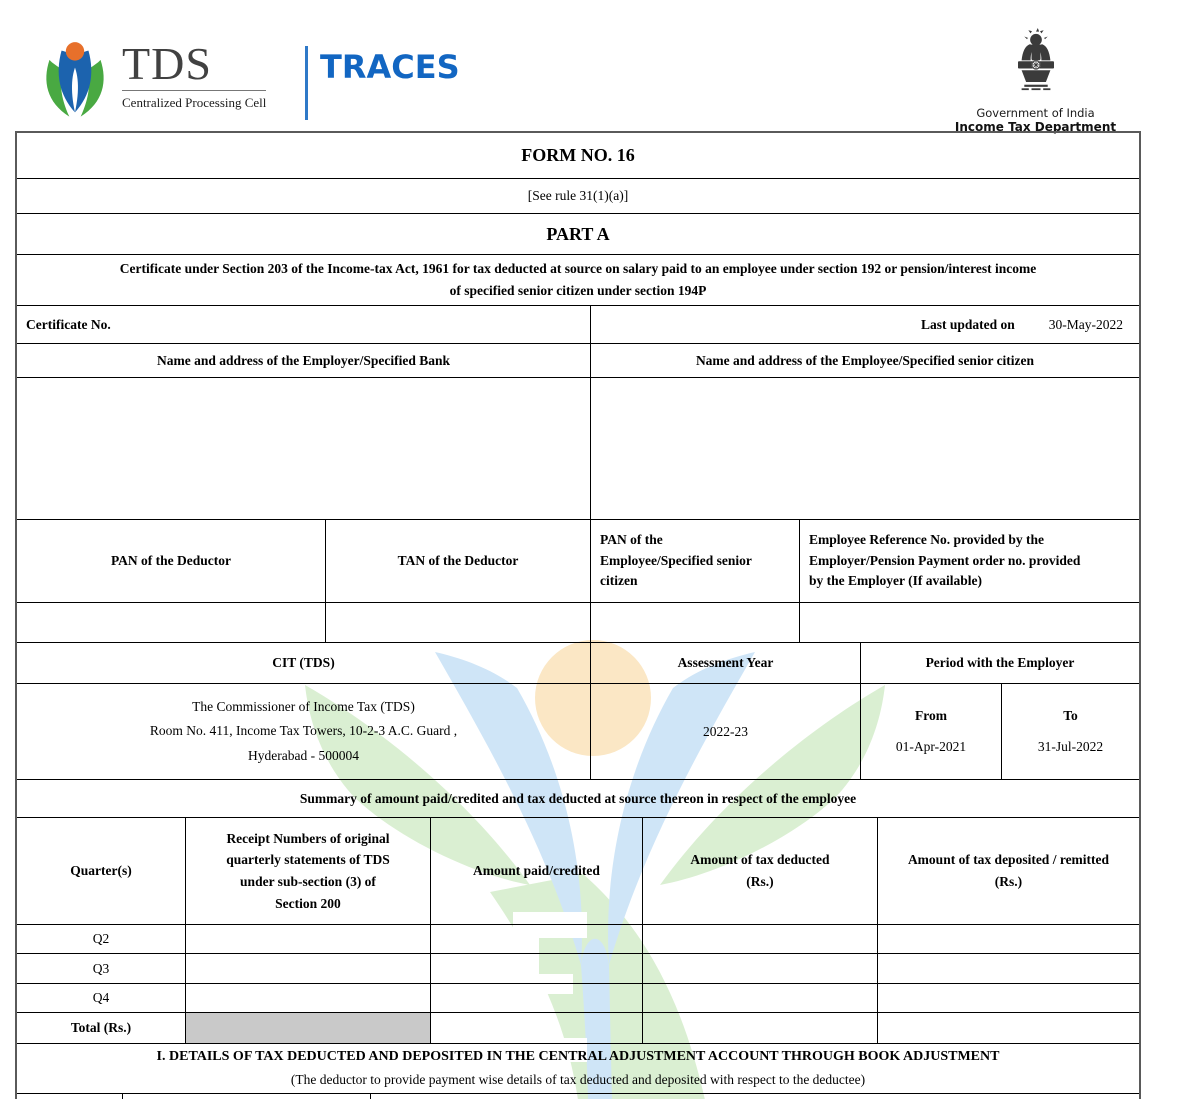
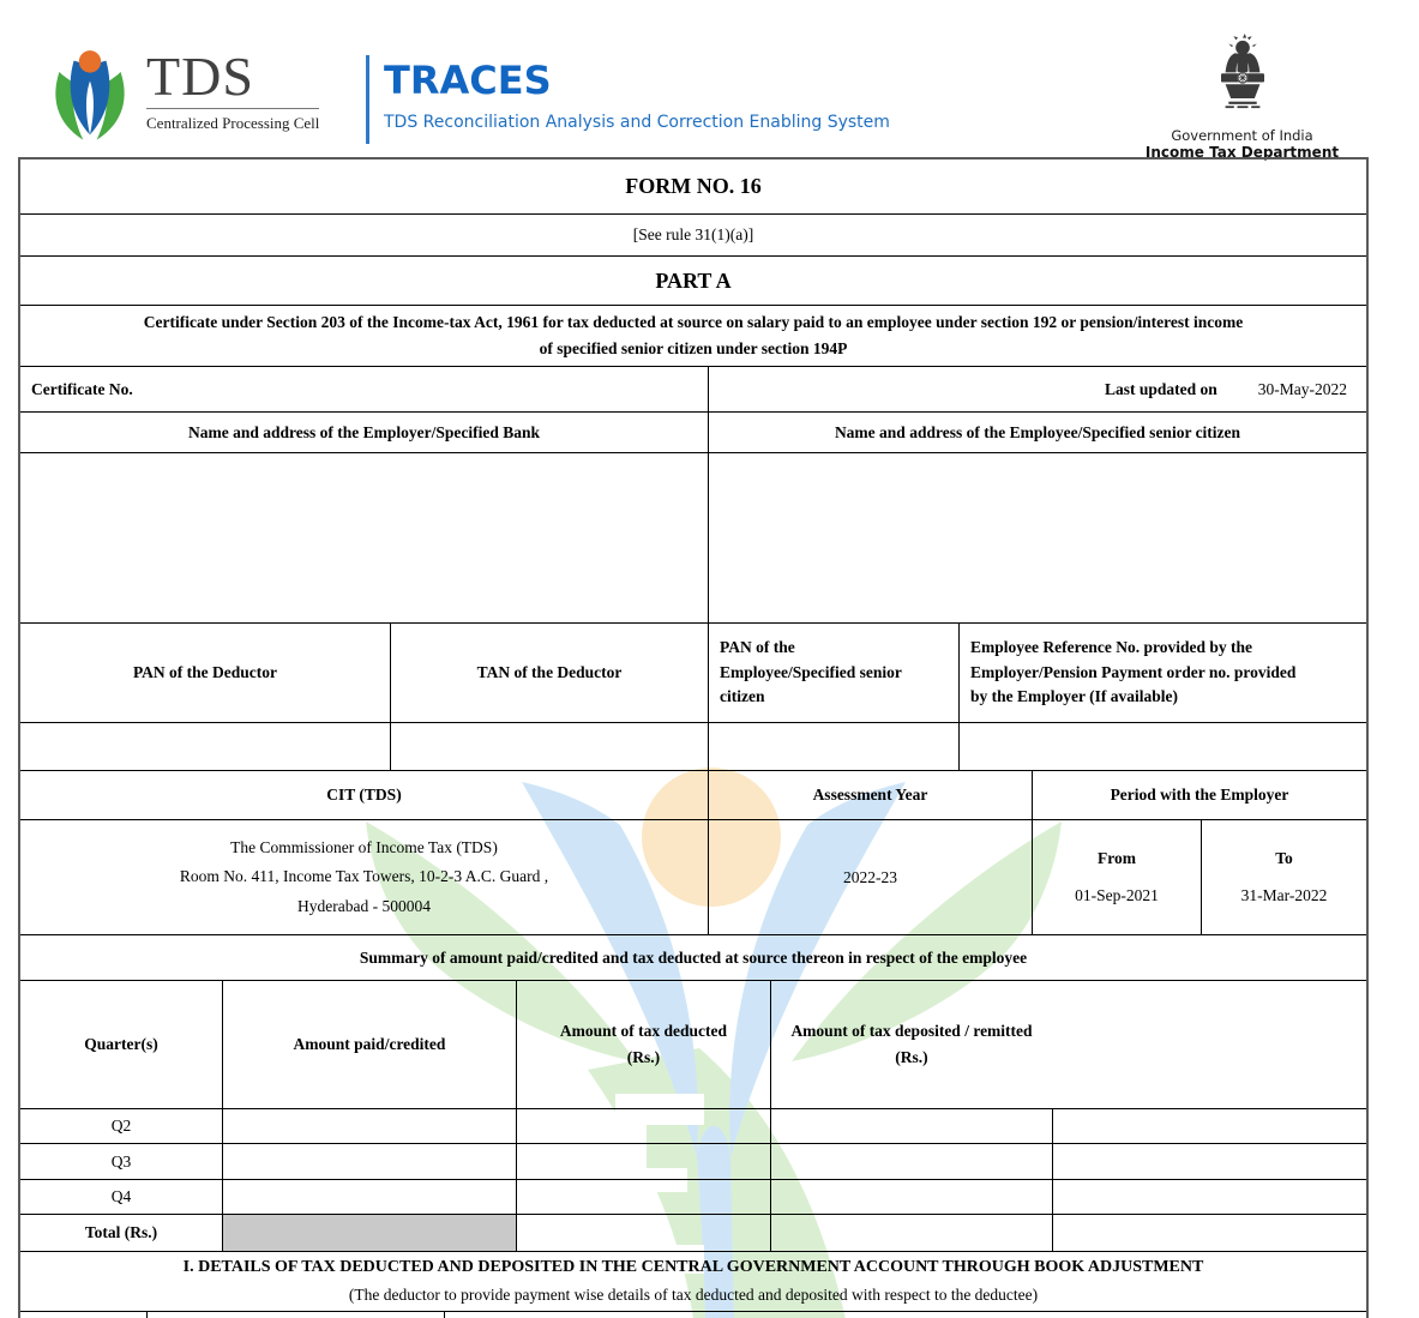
  TDS
  Centralized Processing Cell
  TRACES
+ TDS Reconciliation Analysis and Correction Enabling System
  Government of India
  Income Tax Department
  FORM NO. 16
  [See rule 31(1)(a)]
  PART A
  Certificate under Section 203 of the Income-tax Act, 1961 for tax deducted at source on salary paid to an employee under section 192 or pension/interest income
  of specified senior citizen under section 194P
  Certificate No.
  Last updated on
  30-May-2022
  Name and address of the Employer/Specified Bank
  Name and address of the Employee/Specified senior citizen
  PAN of the Deductor
  TAN of the Deductor
  PAN of the
  Employee/Specified senior
  citizen
  Employee Reference No. provided by the
  Employer/Pension Payment order no. provided
  by the Employer (If available)
  CIT (TDS)
  Assessment Year
  Period with the Employer
  The Commissioner of Income Tax (TDS)
  Room No. 411, Income Tax Towers, 10-2-3 A.C. Guard ,
  Hyderabad - 500004
  2022-23
  From
- 01-Apr-2021
+ 01-Sep-2021
  To
- 31-Jul-2022
+ 31-Mar-2022
  Summary of amount paid/credited and tax deducted at source thereon in respect of the employee
  Quarter(s)
- Receipt Numbers of original
- quarterly statements of TDS
- under sub-section (3) of
- Section 200
  Amount paid/credited
  Amount of tax deducted
  (Rs.)
  Amount of tax deposited / remitted
  (Rs.)
  Q2
  Q3
  Q4
  Total (Rs.)
- I. DETAILS OF TAX DEDUCTED AND DEPOSITED IN THE CENTRAL ADJUSTMENT ACCOUNT THROUGH BOOK ADJUSTMENT
+ I. DETAILS OF TAX DEDUCTED AND DEPOSITED IN THE CENTRAL GOVERNMENT ACCOUNT THROUGH BOOK ADJUSTMENT
  (The deductor to provide payment wise details of tax deducted and deposited with respect to the deductee)
